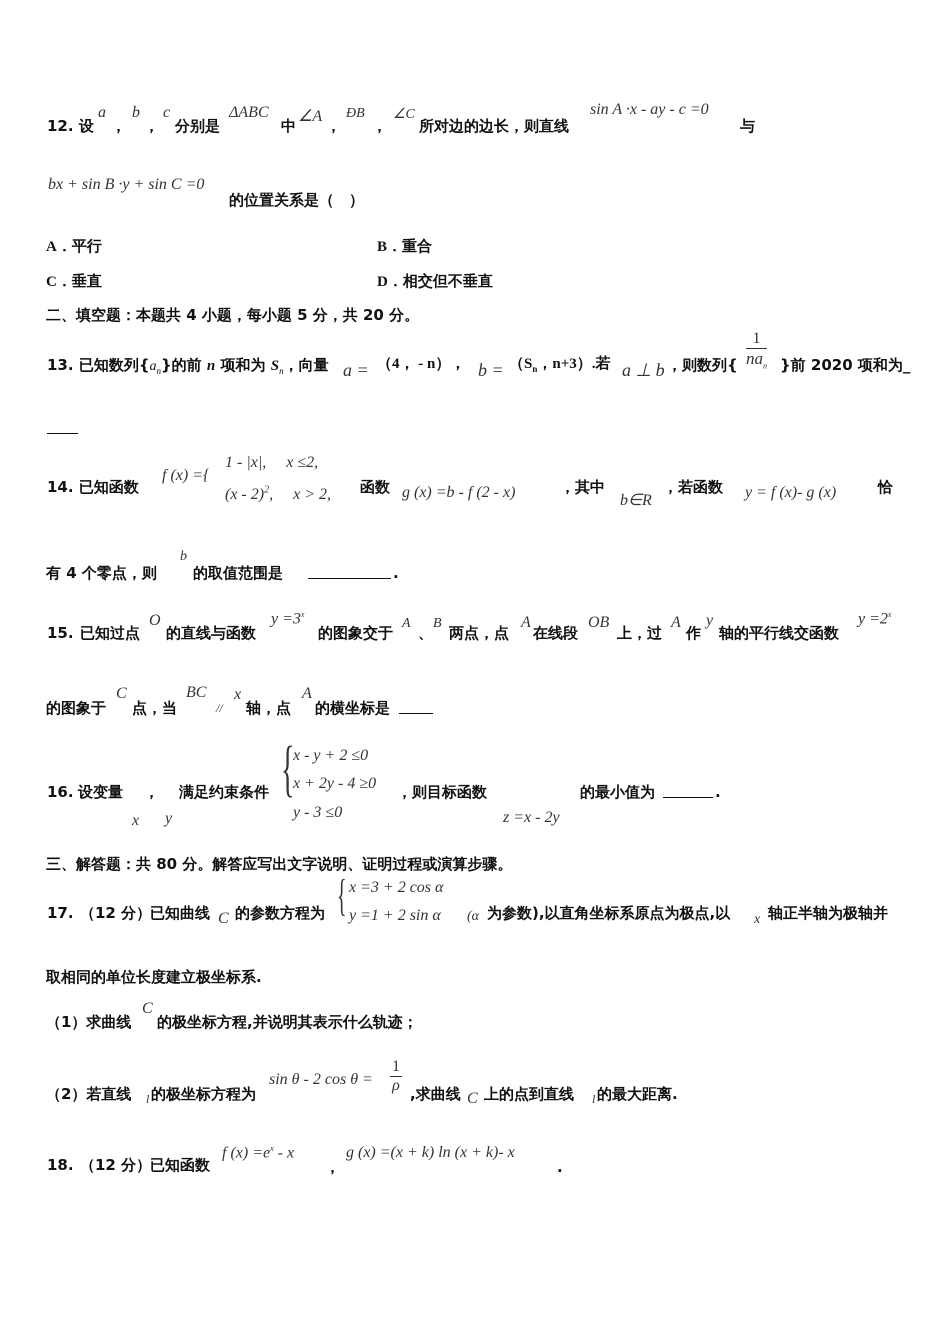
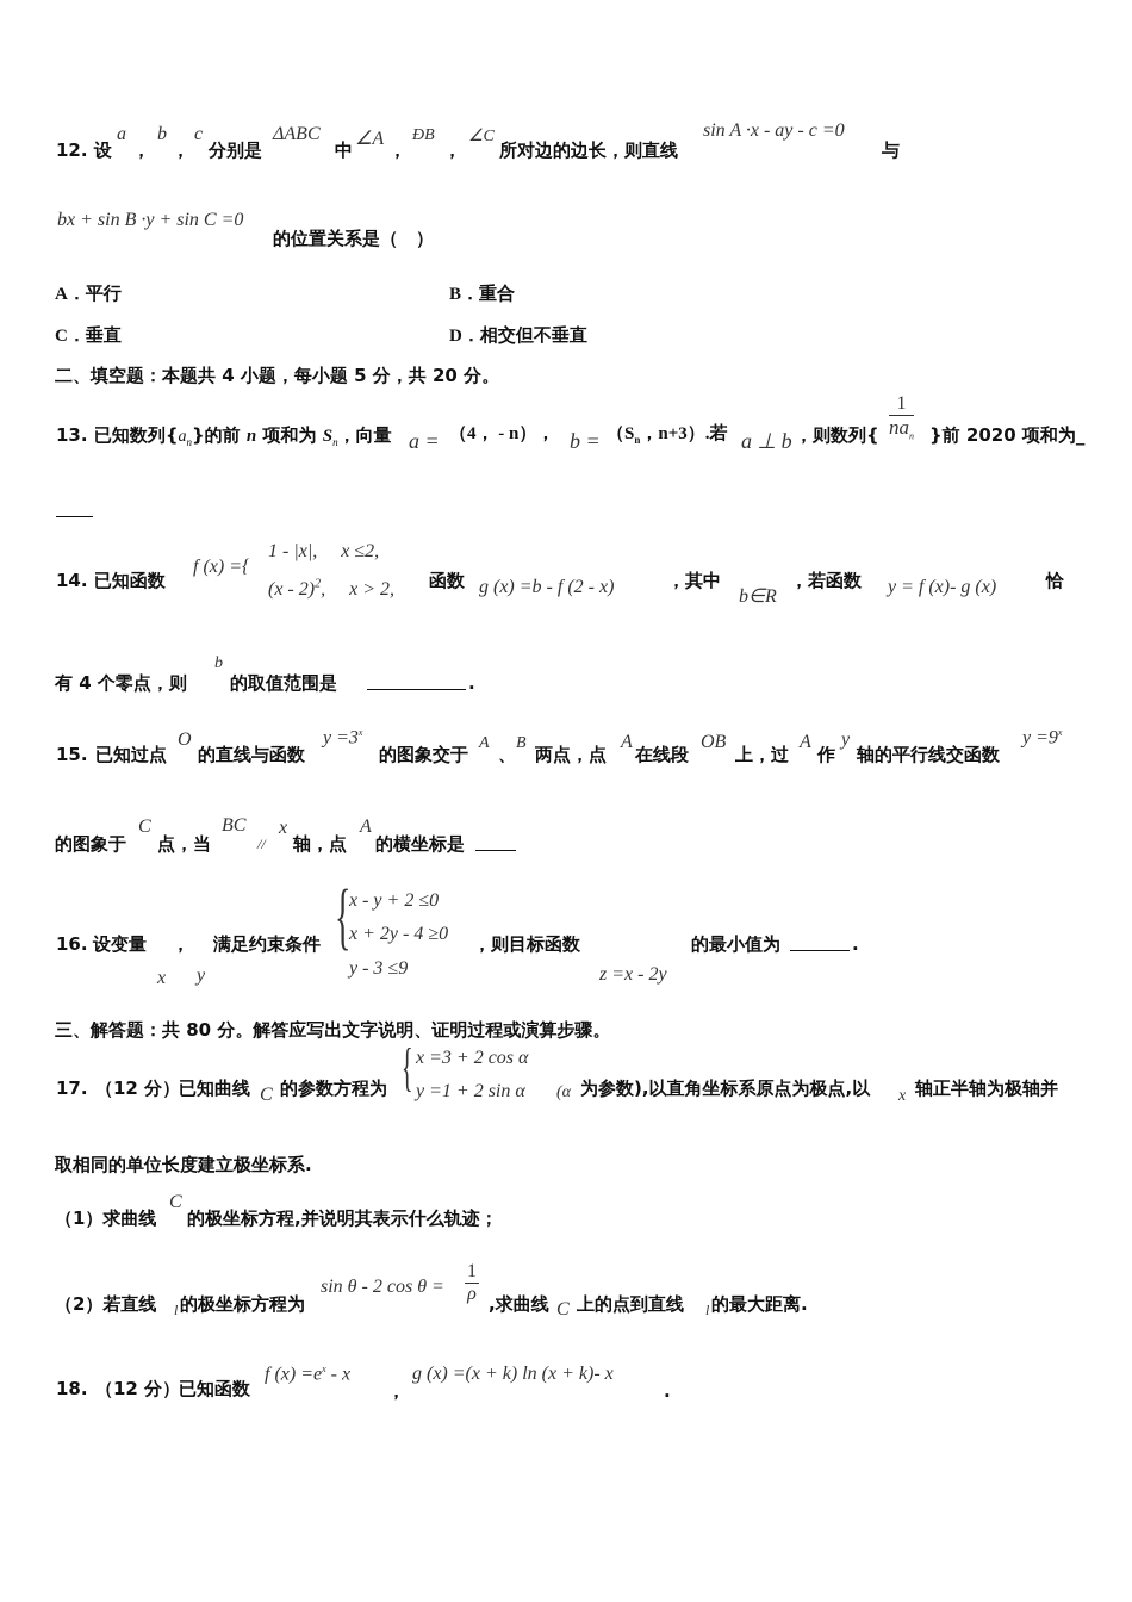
  12. 设
  a
  ，
  b
  ，
  c
  分别是
  ΔABC
  中
  ∠A
  ，
  ÐB
  ，
  ∠C
  所对边的边长，则直线
  sin A ·x - ay - c =0
  与
  bx + sin B ·y + sin C =0
  的位置关系是（ ）
  A．平行
  B．重合
  C．垂直
  D．相交但不垂直
  二、填空题：本题共 4 小题，每小题 5 分，共 20 分。
  13. 已知数列{an}的前 n 项和为 Sn，向量
  a =
  （4， - n），
  b =
  （Sn，n+3）.若
  a ⊥ b
  ，则数列{
  1
  nan
  }前 2020 项和为_
  14. 已知函数
  f (x) ={
  1 - |x|, x ≤2,
  (x - 2)2, x > 2,
  函数
  g (x) =b - f (2 - x)
  ，其中
  b∈R
  ，若函数
  y = f (x)- g (x)
  恰
  有 4 个零点，则
  b
  的取值范围是
  .
  15.
  已知过点
  O
  的直线与函数
  y =3x
  的图象交于
  A
  、
  B
  两点，点
  A
  在线段
  OB
  上，过
  A
  作
  y
  轴的平行线交函数
- y =2x
+ y =9x
  的图象于
  C
  点，当
  BC
  //
  x
  轴，点
  A
  的横坐标是
  16.
  设变量
  ，
  x
  y
  满足约束条件
  {
  x - y + 2 ≤0
  x + 2y - 4 ≥0
- y - 3 ≤0
+ y - 3 ≤9
  ，则目标函数
  z =x - 2y
  的最小值为
  .
  三、解答题：共 80 分。解答应写出文字说明、证明过程或演算步骤。
  17.
  （12 分）
  已知曲线
  C
  的参数方程为
  {
  x =3 + 2 cos α
  y =1 + 2 sin α
  (α
  为参数),以直角坐标系原点为极点,以
  x
  轴正半轴为极轴并
  取相同的单位长度建立极坐标系.
  （1）求曲线
  C
  的极坐标方程,并说明其表示什么轨迹；
  （2）若直线
  l
  的极坐标方程为
  sin θ - 2 cos θ =
  1
  ρ
  ,求曲线
  C
  上的点到直线
  l
  的最大距离.
  18.
  （12 分）
  已知函数
  f (x) =ex - x
  ，
  g (x) =(x + k) ln (x + k)- x
  .
